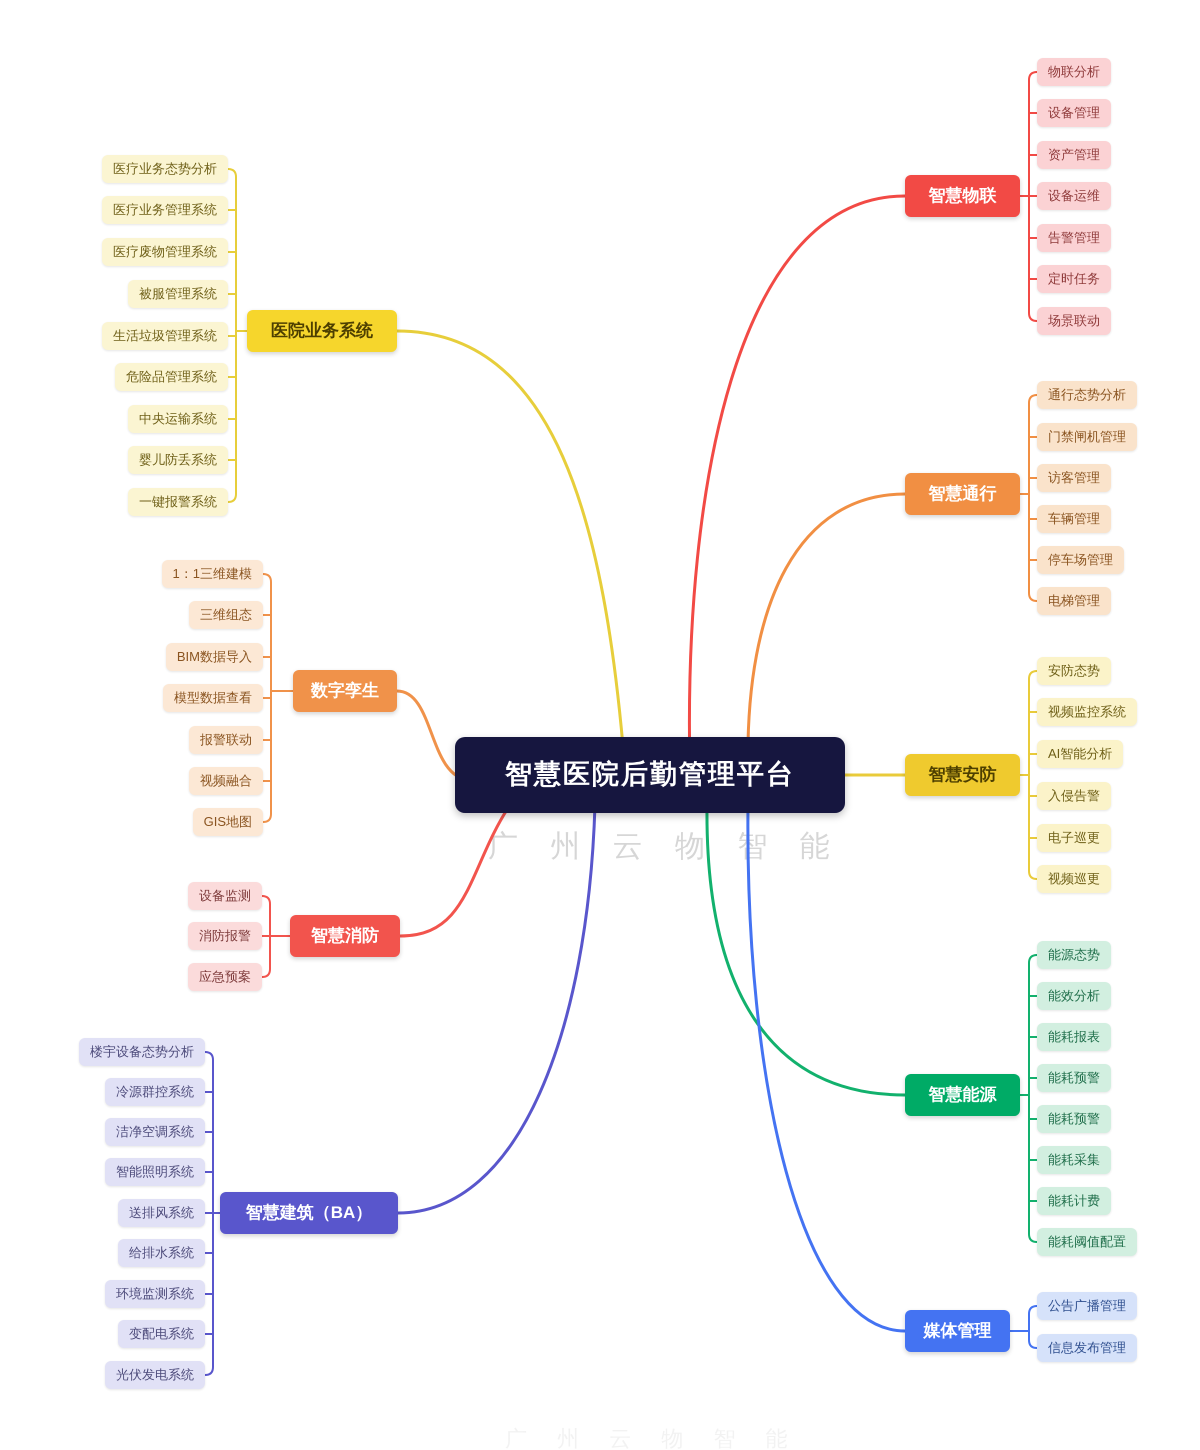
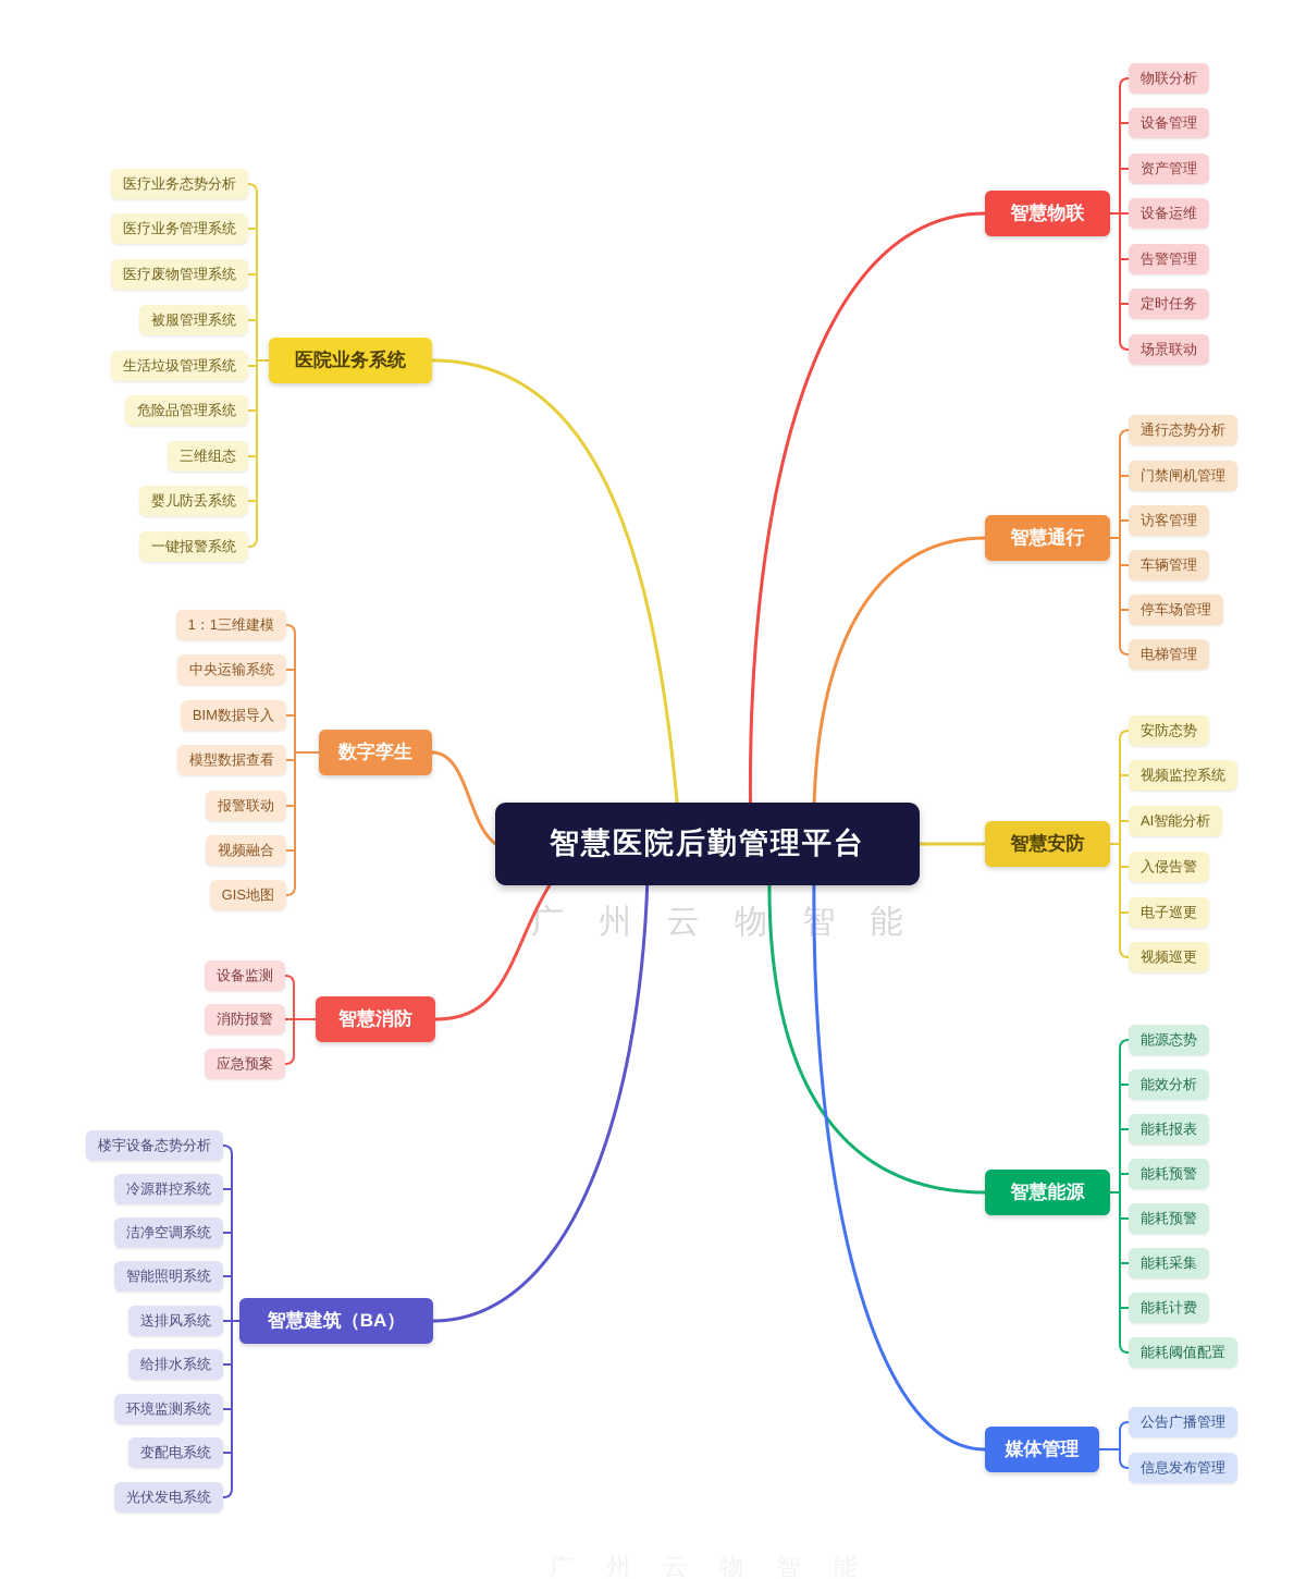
  广 州 云 物 智 能
  医院业务系统
  医疗业务态势分析
  医疗业务管理系统
  医疗废物管理系统
  被服管理系统
  生活垃圾管理系统
  危险品管理系统
- 中央运输系统
+ 三维组态
  婴儿防丢系统
  一键报警系统
  数字孪生
  1：1三维建模
- 三维组态
+ 中央运输系统
  BIM数据导入
  模型数据查看
  报警联动
  视频融合
  GIS地图
  智慧消防
  设备监测
  消防报警
  应急预案
  智慧建筑（BA）
  楼宇设备态势分析
  冷源群控系统
  洁净空调系统
  智能照明系统
  送排风系统
  给排水系统
  环境监测系统
  变配电系统
  光伏发电系统
  智慧物联
  物联分析
  设备管理
  资产管理
  设备运维
  告警管理
  定时任务
  场景联动
  智慧通行
  通行态势分析
  门禁闸机管理
  访客管理
  车辆管理
  停车场管理
  电梯管理
  智慧安防
  安防态势
  视频监控系统
  AI智能分析
  入侵告警
  电子巡更
  视频巡更
  智慧能源
  能源态势
  能效分析
  能耗报表
  能耗预警
  能耗预警
  能耗采集
  能耗计费
  能耗阈值配置
  媒体管理
  公告广播管理
  信息发布管理
  智慧医院后勤管理平台
